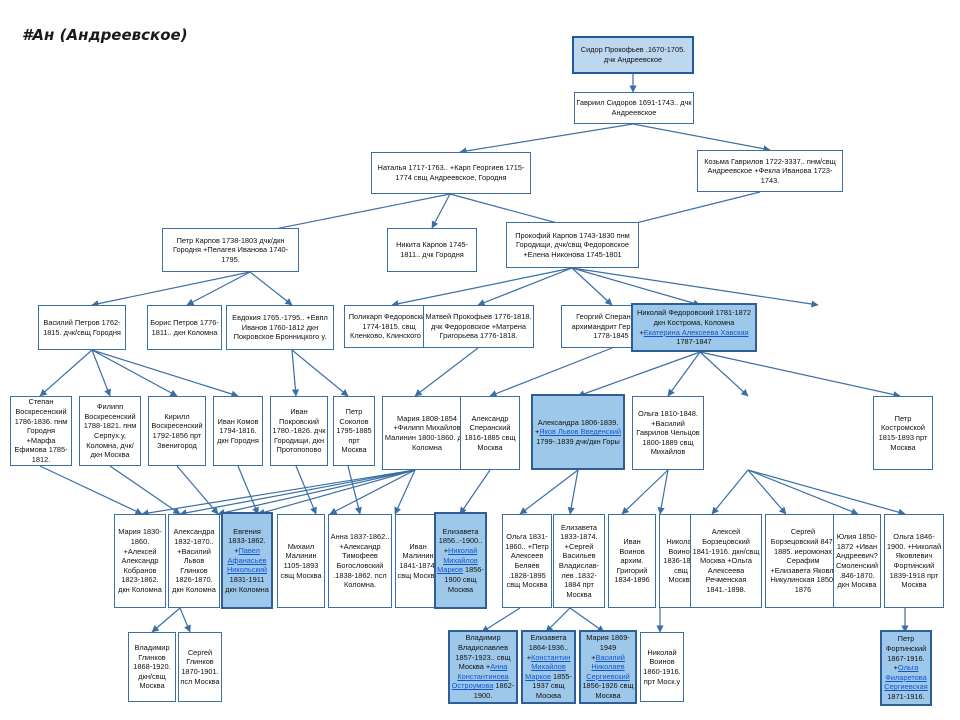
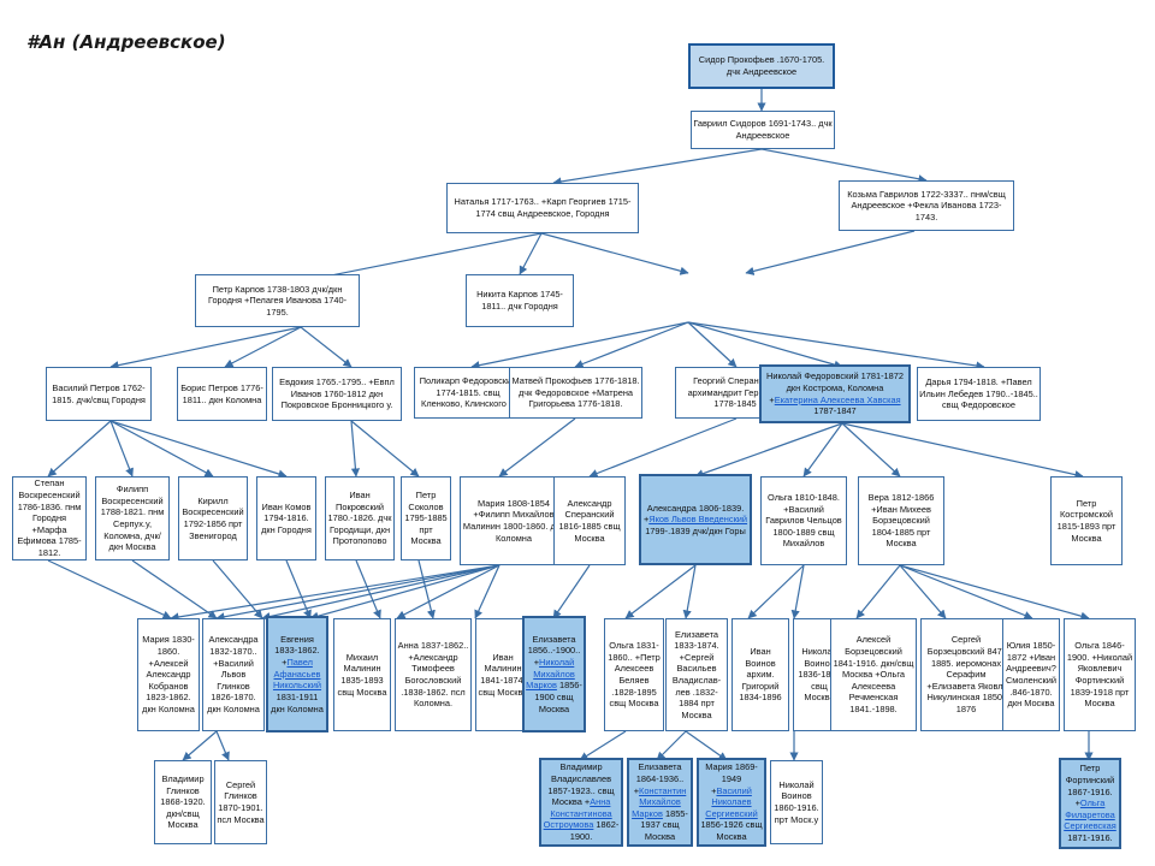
  #Ан (Андреевское)
  Сидор Прокофьев .1670-1705. дчк Андреевское
  Гавриил Сидоров 1691-1743.. дчк Андреевское
  Наталья 1717-1763.. +Карп Георгиев 1715-1774 свщ Андреевское, Городня
  Козьма Гаврилов 1722-3337.. пнм/свщ Андреевское +Фекла Иванова 1723-1743.
  Петр Карпов 1738-1803 дчк/дкн Городня +Пелагея Иванова 1740-1795.
  Никита Карпов 1745-1811.. дчк Городня
- Прокофий Карпов 1743-1830 пнм Городищи, дчк/свщ Федоровское +Елена Никонова 1745-1801
  Василий Петров 1762-1815. дчк/свщ Городня
  Борис Петров 1776-1811.. дкн Коломна
  Евдокия 1765.-1795.. +Евпл Иванов 1760-1812 дкн Покровское Бронницкого у.
  Поликарп Федоровск 1774-1815. свщ Кленково, Клинского
  Матвей Прокофьев 1776-1818. дчк Федоровское +Матрена Григорьева 1776-1818.
  Георгий Сперан архимандрит Гер 1778-1845
  Николай Федоровский 1781-1872 дкн Кострома, Коломна +Екатерина Алексеева Хавская 1787-1847
+ Дарья 1794-1818. +Павел Ильин Лебедев 1790..-1845.. свщ Федоровское
  Степан Воскресенский 1786-1836. пнм Городня +Марфа Ефимова 1785-1812.
  Филипп Воскресенский 1788-1821. пнм Серпух.у, Коломна, дчк/дкн Москва
  Кирилл Воскресенский 1792-1856 прт Звенигород
  Иван Комов 1794-1816. дкн Городня
  Иван Покровский 1780.-1826. дчк Городищи, дкн Протопопово
  Петр Соколов 1795-1885 прт Москва
  Мария 1808-1854 +Филипп Михайлов Малинин 1800-1860. Коломна
  Александр Сперанский 1816-1885 свщ Москва
  Александра 1806-1839. +Яков Львов Введенский 1799-.1839 дчк/дкн Горы
  Ольга 1810-1848. +Василий Гаврилов Чельцов 1800-1889 свщ Михайлов
+ Вера 1812-1866 +Иван Михеев Борзецовский 1804-1885 прт Москва
  Петр Костромской 1815-1893 прт Москва
  Мария 1830-1860. +Алексей Александр Кобранов 1823-1862. дкн Коломна
  Александра 1832-1870.. +Василий Львов Глинков 1826-1870. дкн Коломна
  Евгения 1833-1862. +Павел Афанасьев Никольский 1831-1911 дкн Коломна
- Михаил Малинин 1105-1893 свщ Москва
+ Михаил Малинин 1835-1893 свщ Москва
  Анна 1837-1862.. +Александр Тимофеев Богословский .1838-1862. псл Коломна.
  Иван Малинин 1841-1874 свщ Москв
  Елизавета 1856..-1900.. +Николай Михайлов Марков 1856-1900 свщ Москва
  Ольга 1831-1860.. +Петр Алексеев Беляев .1828-1895 свщ Москва
  Елизавета 1833-1874. +Сергей Васильев Владислав-лев .1832-1884 прт Москва
  Иван Воинов архим. Григорий 1834-1896
  Никол Воино 1836-18 свщ Москв
  Алексей Борзецовский 1841-1916. дкн/свщ Москва +Ольга Алексеева Речменская 1841.-1898.
  Сергей Борзецовский 8471885. иеромонах Серафим +Елизавета Яковл Никулинская 18501876
  Юлия 1850-1872 +Иван Андреевич? Смоленский .846-1870. дкн Москва
  Ольга 1846-1900. +Николай Яковлевич Фортинский 1839-1918 прт Москва
  Владимир Глинков 1868-1920. дкн/свщ Москва
  Сергей Глинков 1870-1901. псл Москва
  Владимир Владиславлев 1857-1923.. свщ Москва +Анна Константинова Остроумова 1862-1900.
  Елизавета 1864-1936.. +Константин Михайлов Марков 1855-1937 свщ Москва
  Мария 1869-1949 +Василий Николаев Сергиевский 1856-1926 свщ Москва
  Николай Воинов 1860-1916. прт Моск.у
  Петр Фортинский 1867-1916. +Ольга Филаретова Сергиевская 1871-1916.
